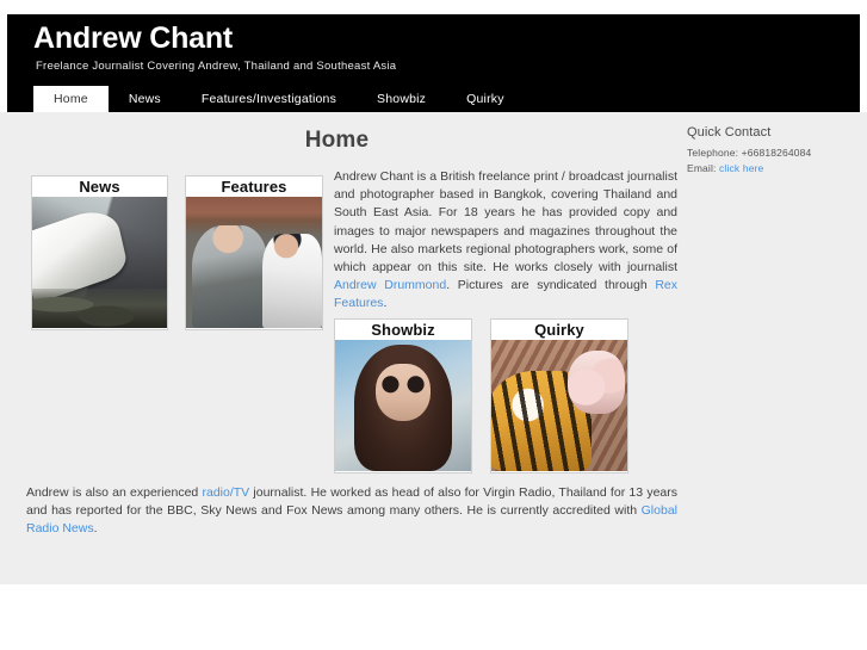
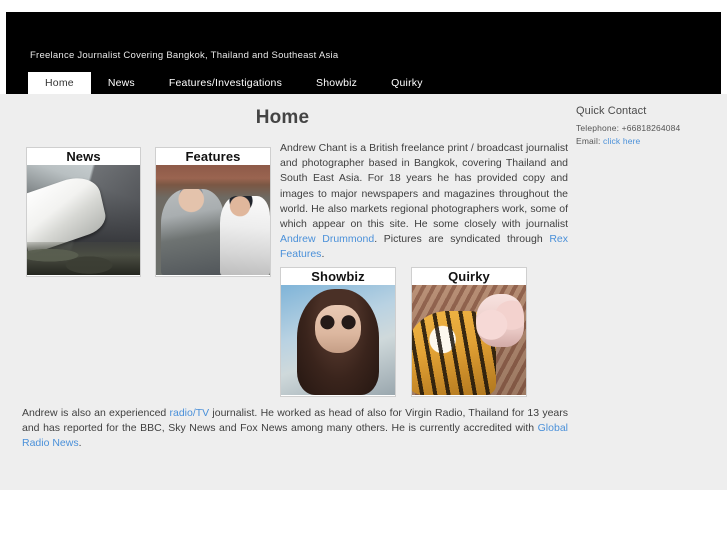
- Andrew Chant
- Freelance Journalist Covering Andrew, Thailand and Southeast Asia
+ Freelance Journalist Covering Bangkok, Thailand and Southeast Asia
  Home
  News
  Features/Investigations
  Showbiz
  Quirky
  Home
  News
  Features
  Showbiz
  Quirky
- Andrew Chant is a British freelance print / broadcast journalist and photographer based in Bangkok, covering Thailand and South East Asia. For 18 years he has provided copy and images to major newspapers and magazines throughout the world. He also markets regional photographers work, some of which appear on this site. He works closely with journalist Andrew Drummond. Pictures are syndicated through Rex Features.
+ Andrew Chant is a British freelance print / broadcast journalist and photographer based in Bangkok, covering Thailand and South East Asia. For 18 years he has provided copy and images to major newspapers and magazines throughout the world. He also markets regional photographers work, some of which appear on this site. He some closely with journalist Andrew Drummond. Pictures are syndicated through Rex Features.
  Andrew is also an experienced radio/TV journalist. He worked as head of also for Virgin Radio, Thailand for 13 years and has reported for the BBC, Sky News and Fox News among many others. He is currently accredited with Global Radio News.
  Quick Contact
  Telephone: +66818264084
  Email: click here
